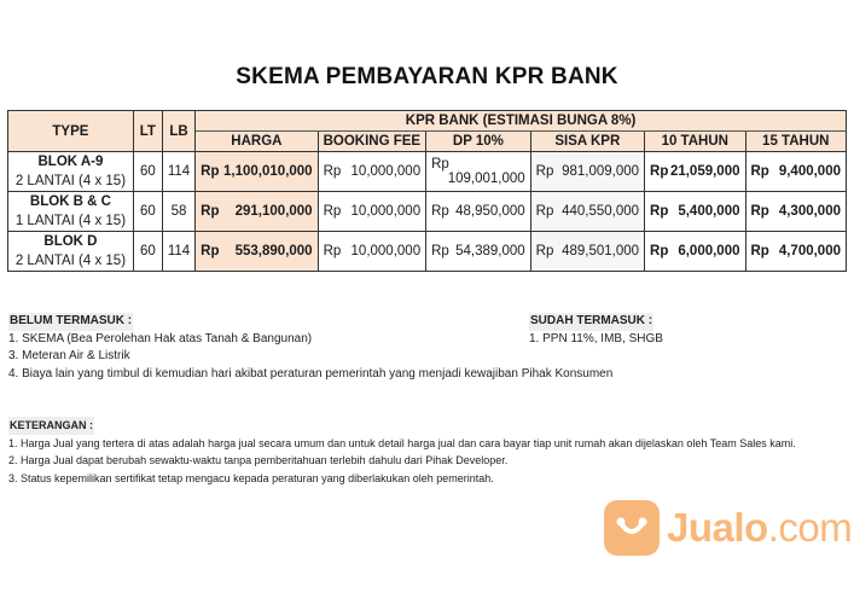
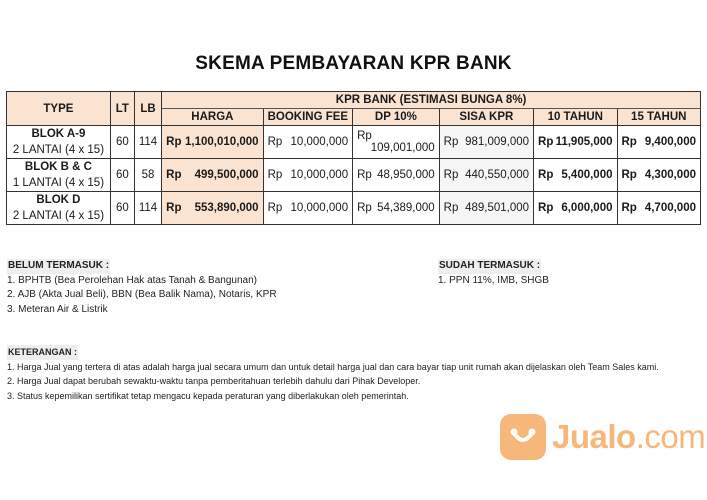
  SKEMA PEMBAYARAN KPR BANK
  TYPE	LT	LB	KPR BANK (ESTIMASI BUNGA 8%)
  HARGA	BOOKING FEE	DP 10%	SISA KPR	10 TAHUN	15 TAHUN
- BLOK A-9 2 LANTAI (4 x 15)	60	114	Rp 1,100,010,000	Rp 10,000,000	Rp109,001,000	Rp 981,009,000	Rp 21,059,000	Rp 9,400,000
+ BLOK A-9 2 LANTAI (4 x 15)	60	114	Rp 1,100,010,000	Rp 10,000,000	Rp109,001,000	Rp 981,009,000	Rp 11,905,000	Rp 9,400,000
- BLOK B & C 1 LANTAI (4 x 15)	60	58	Rp 291,100,000	Rp 10,000,000	Rp 48,950,000	Rp 440,550,000	Rp 5,400,000	Rp 4,300,000
+ BLOK B & C 1 LANTAI (4 x 15)	60	58	Rp 499,500,000	Rp 10,000,000	Rp 48,950,000	Rp 440,550,000	Rp 5,400,000	Rp 4,300,000
  BLOK D 2 LANTAI (4 x 15)	60	114	Rp 553,890,000	Rp 10,000,000	Rp 54,389,000	Rp 489,501,000	Rp 6,000,000	Rp 4,700,000
  BELUM TERMASUK :
- 1. SKEMA (Bea Perolehan Hak atas Tanah & Bangunan)
+ 1. BPHTB (Bea Perolehan Hak atas Tanah & Bangunan)
+ 2. AJB (Akta Jual Beli), BBN (Bea Balik Nama), Notaris, KPR
  3. Meteran Air & Listrik
- 4. Biaya lain yang timbul di kemudian hari akibat peraturan pemerintah yang menjadi kewajiban Pihak Konsumen
  SUDAH TERMASUK :
  1. PPN 11%, IMB, SHGB
  KETERANGAN :
  1. Harga Jual yang tertera di atas adalah harga jual secara umum dan untuk detail harga jual dan cara bayar tiap unit rumah akan dijelaskan oleh Team Sales kami.
  2. Harga Jual dapat berubah sewaktu-waktu tanpa pemberitahuan terlebih dahulu dari Pihak Developer.
  3. Status kepemilikan sertifikat tetap mengacu kepada peraturan yang diberlakukan oleh pemerintah.
  Jualo.com
